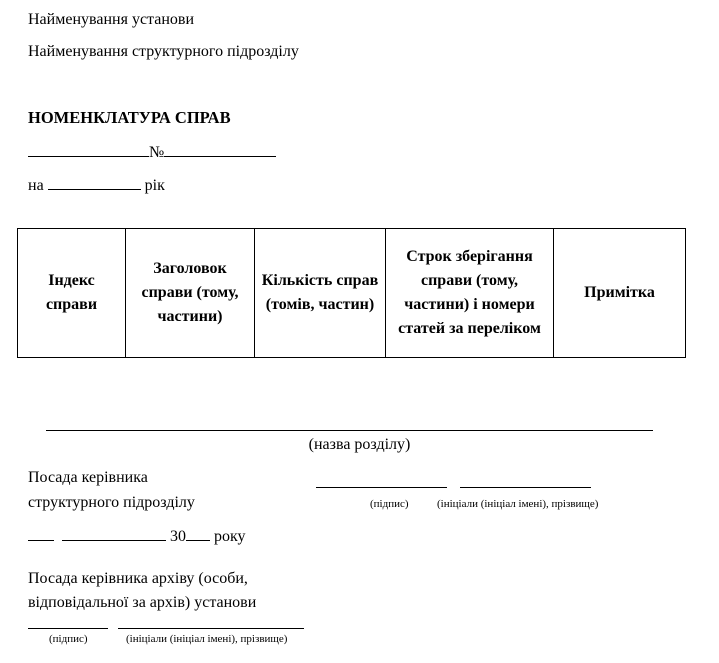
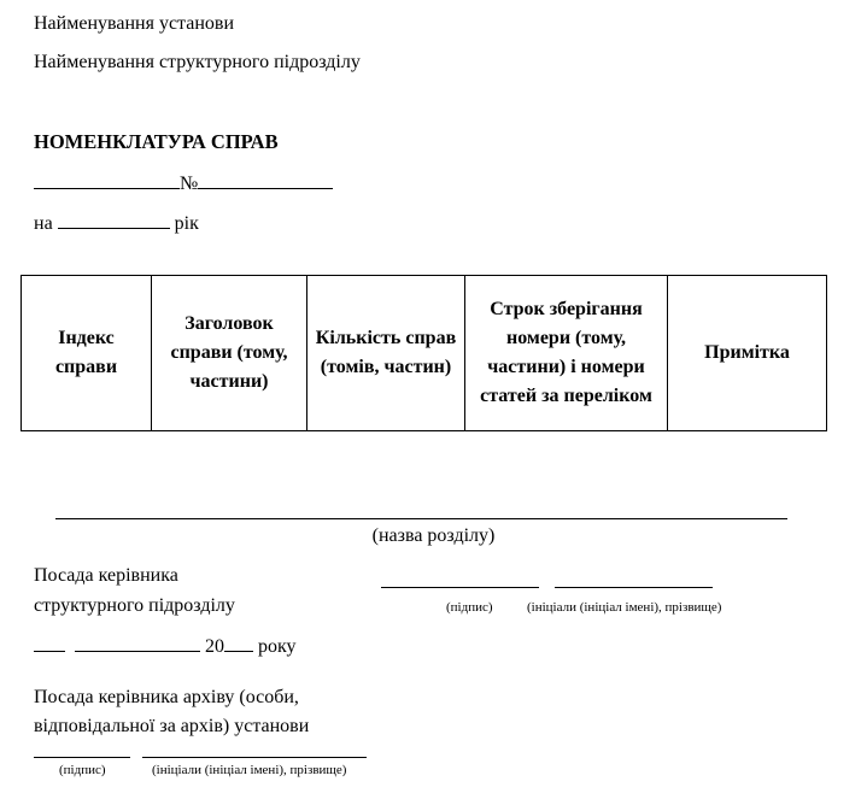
  Найменування установи
  Найменування структурного підрозділу
  НОМЕНКЛАТУРА СПРАВ
  №
  на рік
- Індекс справи	Заголовок справи (тому, частини)	Кількість справ (томів, частин)	Строк зберігання справи (тому, частини) і номери статей за переліком	Примітка
+ Індекс справи	Заголовок справи (тому, частини)	Кількість справ (томів, частин)	Строк зберігання номери (тому, частини) і номери статей за переліком	Примітка
  (назва розділу)
  Посада керівника
  структурного підрозділу
  (підпис)
  (ініціали (ініціал імені), прізвище)
- 30 року
+ 20 року
  Посада керівника архіву (особи,
  відповідальної за архів) установи
  (підпис)
  (ініціали (ініціал імені), прізвище)
